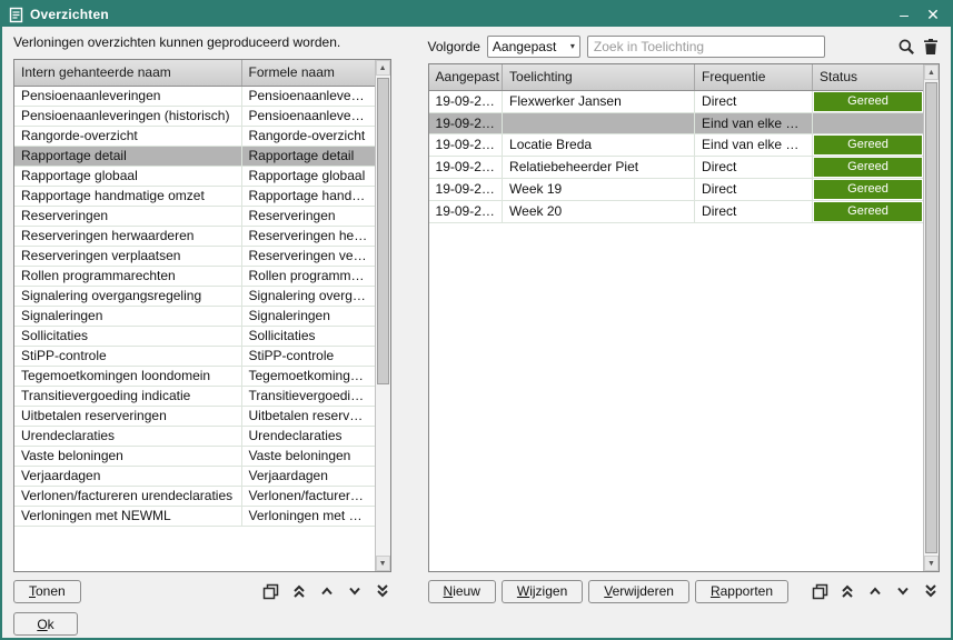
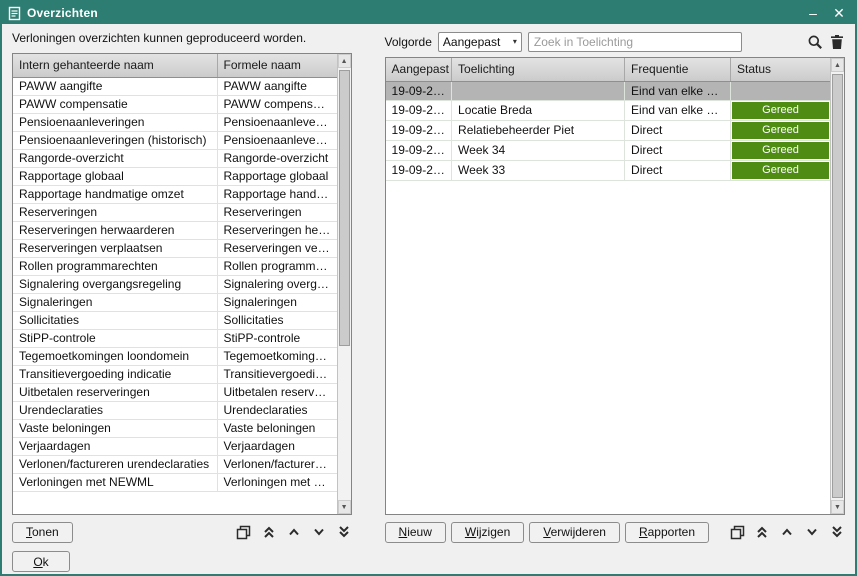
  Overzichten
  –
  ✕
  Verloningen overzichten kunnen geproduceerd worden.
  Intern gehanteerde naam	Formele naam
+ PAWW aangifte	PAWW aangifte
+ PAWW compensatie	PAWW compensatie
  Pensioenaanleveringen	Pensioenaanlevering
  Pensioenaanleveringen (historisch)	Pensioenaanlevering
  Rangorde-overzicht	Rangorde-overzicht
- Rapportage detail	Rapportage detail
  Rapportage globaal	Rapportage globaal
  Rapportage handmatige omzet	Rapportage handmat
  Reserveringen	Reserveringen
  Reserveringen herwaarderen	Reserveringen herwa
  Reserveringen verplaatsen	Reserveringen verpla
  Rollen programmarechten	Rollen programmare
  Signalering overgangsregeling	Signalering overgang
  Signaleringen	Signaleringen
  Sollicitaties	Sollicitaties
  StiPP-controle	StiPP-controle
  Tegemoetkomingen loondomein	Tegemoetkomingen l
  Transitievergoeding indicatie	Transitievergoeding i
  Uitbetalen reserveringen	Uitbetalen reserverin
  Urendeclaraties	Urendeclaraties
  Vaste beloningen	Vaste beloningen
  Verjaardagen	Verjaardagen
  Verlonen/factureren urendeclaraties	Verlonen/factureren u
  Verloningen met NEWML	Verloningen met NeW
  Tonen
  Ok
  Volgorde
  Aangepast
  ▾
  Zoek in Toelichting
  Aangepast	Toelichting	Frequentie	Status
- 19-09-2023	Flexwerker Jansen	Direct	Gereed
  19-09-2023		Eind van elke maa
  19-09-2023	Locatie Breda	Eind van elke wee	Gereed
  19-09-2023	Relatiebeheerder Piet	Direct	Gereed
- 19-09-2023	Week 19	Direct	Gereed
+ 19-09-2023	Week 34	Direct	Gereed
- 19-09-2023	Week 20	Direct	Gereed
+ 19-09-2023	Week 33	Direct	Gereed
  Nieuw
  Wijzigen
  Verwijderen
  Rapporten
